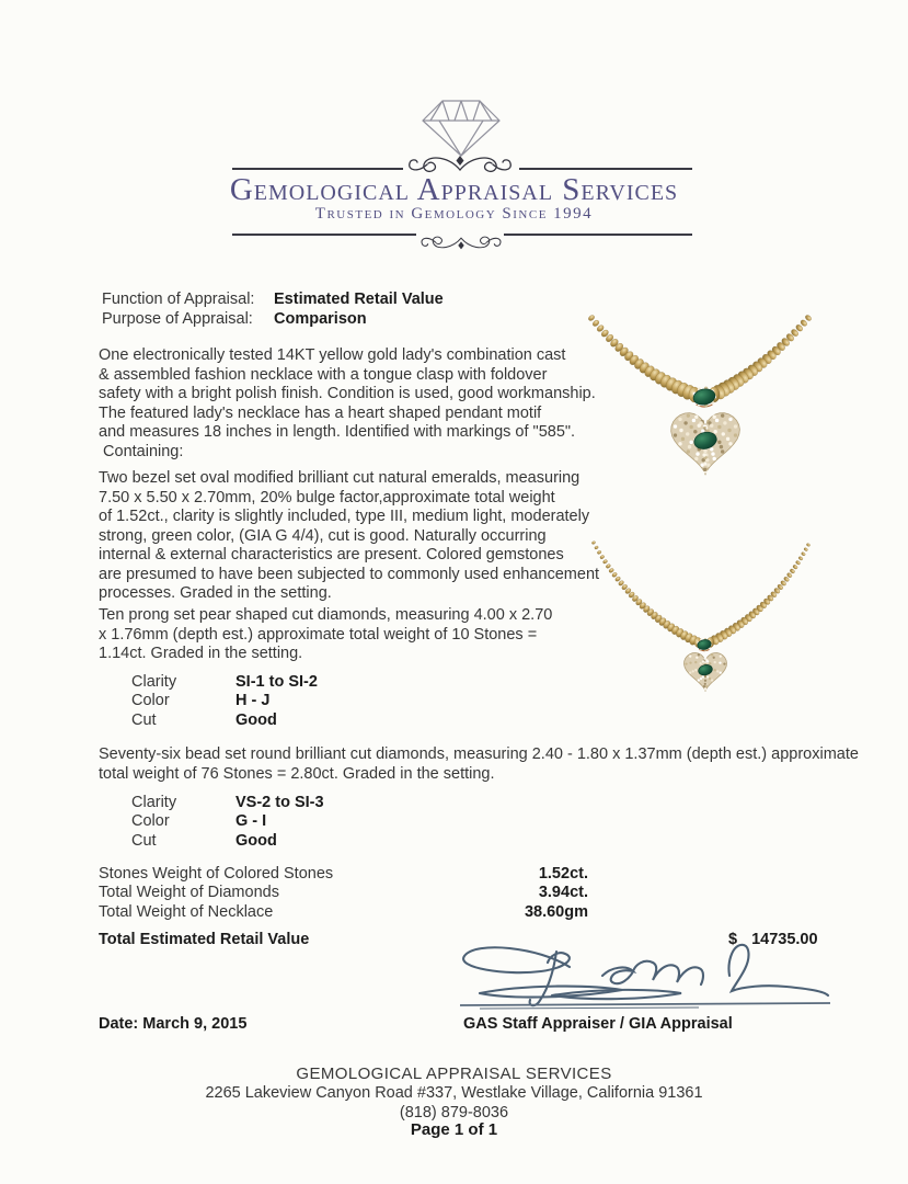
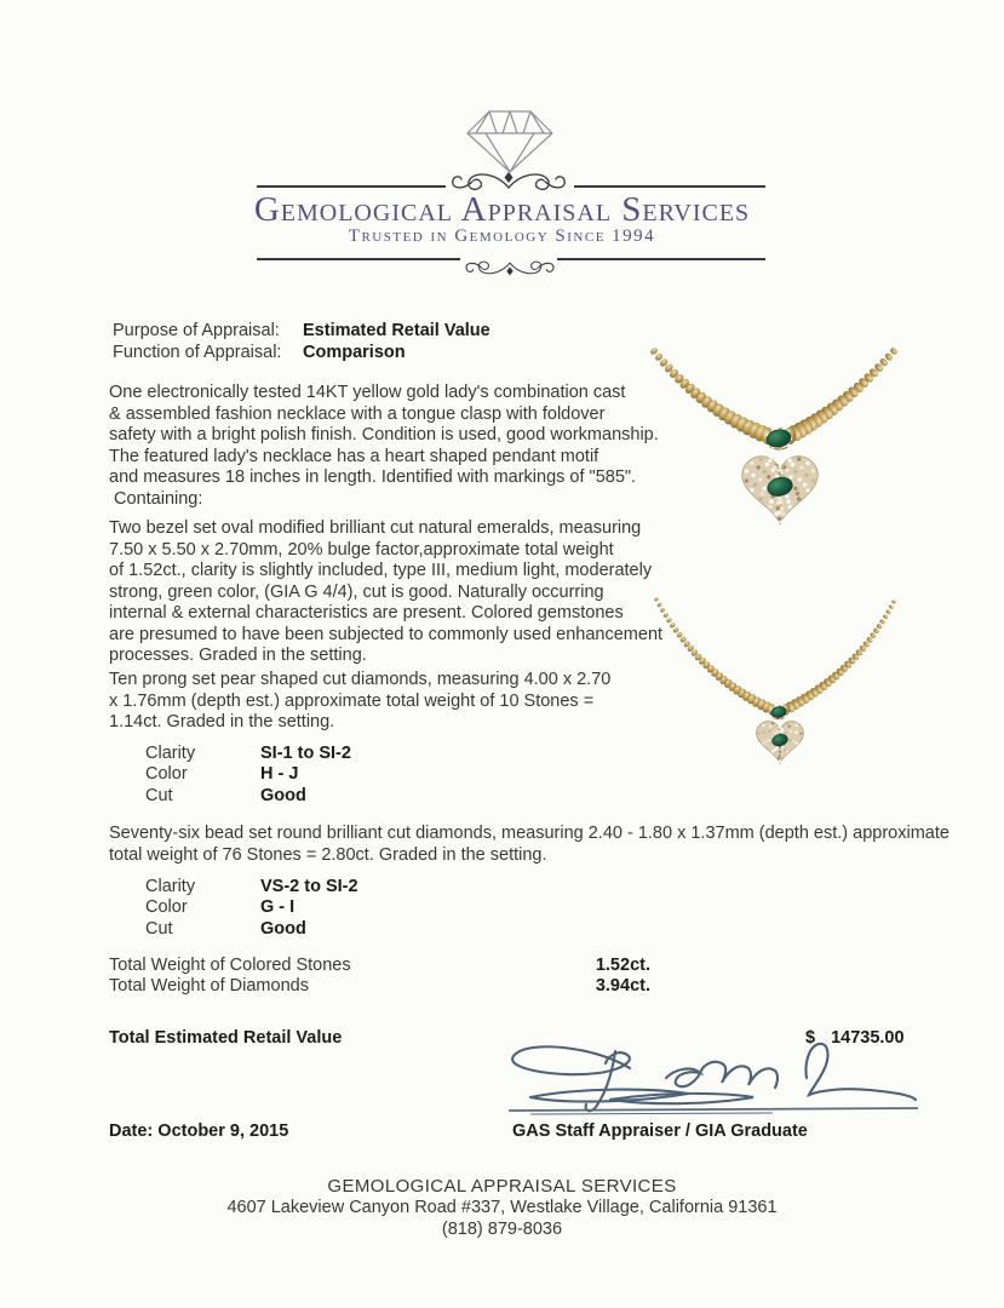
  Gemological Appraisal Services
  Trusted in Gemology Since 1994
- Function of Appraisal:
+ Purpose of Appraisal:
  Estimated Retail Value
- Purpose of Appraisal:
+ Function of Appraisal:
  Comparison
  One electronically tested 14KT yellow gold lady's combination cast
  & assembled fashion necklace with a tongue clasp with foldover
  safety with a bright polish finish. Condition is used, good workmanship.
  The featured lady's necklace has a heart shaped pendant motif
  and measures 18 inches in length. Identified with markings of "585".
  Containing:
  Two bezel set oval modified brilliant cut natural emeralds, measuring
  7.50 x 5.50 x 2.70mm, 20% bulge factor,approximate total weight
  of 1.52ct., clarity is slightly included, type III, medium light, moderately
  strong, green color, (GIA G 4/4), cut is good. Naturally occurring
  internal & external characteristics are present. Colored gemstones
  are presumed to have been subjected to commonly used enhancement
  processes. Graded in the setting.
  Ten prong set pear shaped cut diamonds, measuring 4.00 x 2.70
  x 1.76mm (depth est.) approximate total weight of 10 Stones =
  1.14ct. Graded in the setting.
  Seventy-six bead set round brilliant cut diamonds, measuring 2.40 - 1.80 x 1.37mm (depth est.) approximate
  total weight of 76 Stones = 2.80ct. Graded in the setting.
  Clarity
  SI-1 to SI-2
  Color
  H - J
  Cut
  Good
  Clarity
- VS-2 to SI-3
+ VS-2 to SI-2
  Color
  G - I
  Cut
  Good
- Stones Weight of Colored Stones
+ Total Weight of Colored Stones
  1.52ct.
  Total Weight of Diamonds
  3.94ct.
- Total Weight of Necklace
- 38.60gm
  Total Estimated Retail Value
  $
  14735.00
- GAS Staff Appraiser / GIA Appraisal
+ GAS Staff Appraiser / GIA Graduate
- Date: March 9, 2015
+ Date: October 9, 2015
  GEMOLOGICAL APPRAISAL SERVICES
- 2265 Lakeview Canyon Road #337, Westlake Village, California 91361
+ 4607 Lakeview Canyon Road #337, Westlake Village, California 91361
  (818) 879-8036
- Page 1 of 1
